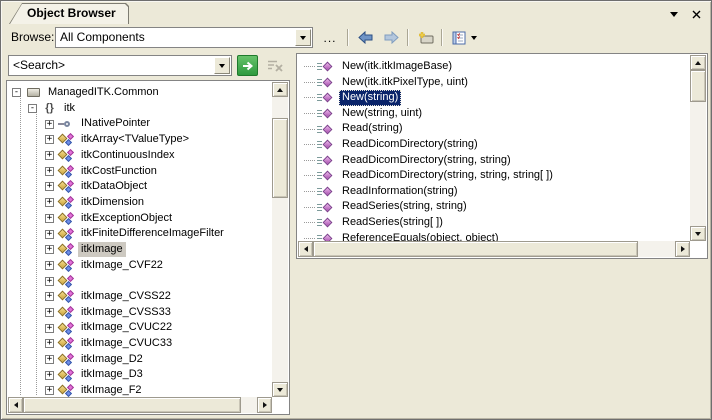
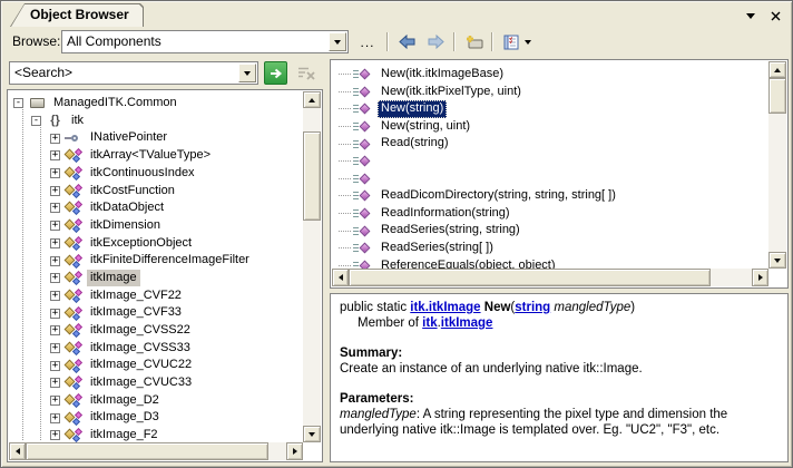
  Object Browser
  Browse:
  All Components
  ...
  <Search>
  -
  ManagedITK.Common
  -
  {}
  itk
  +
  INativePointer
  +
  itkArray<TValueType>
  +
  itkContinuousIndex
  +
  itkCostFunction
  +
  itkDataObject
  +
  itkDimension
  +
  itkExceptionObject
  +
  itkFiniteDifferenceImageFilter
  +
  itkImage
  +
  itkImage_CVF22
  +
+ itkImage_CVF33
  +
  itkImage_CVSS22
  +
  itkImage_CVSS33
  +
  itkImage_CVUC22
  +
  itkImage_CVUC33
  +
  itkImage_D2
  +
  itkImage_D3
  +
  itkImage_F2
  New(itk.itkImageBase)
  New(itk.itkPixelType, uint)
  New(string)
  New(string, uint)
  Read(string)
- ReadDicomDirectory(string)
- ReadDicomDirectory(string, string)
  ReadDicomDirectory(string, string, string[ ])
  ReadInformation(string)
  ReadSeries(string, string)
  ReadSeries(string[ ])
  ReferenceEquals(object, object)
+ public static itk.itkImage New(string mangledType)
+ Member of itk.itkImage
+ Summary:
+ Create an instance of an underlying native itk::Image.
+ Parameters:
+ mangledType: A string representing the pixel type and dimension the underlying native itk::Image is templated over. Eg. "UC2", "F3", etc.
